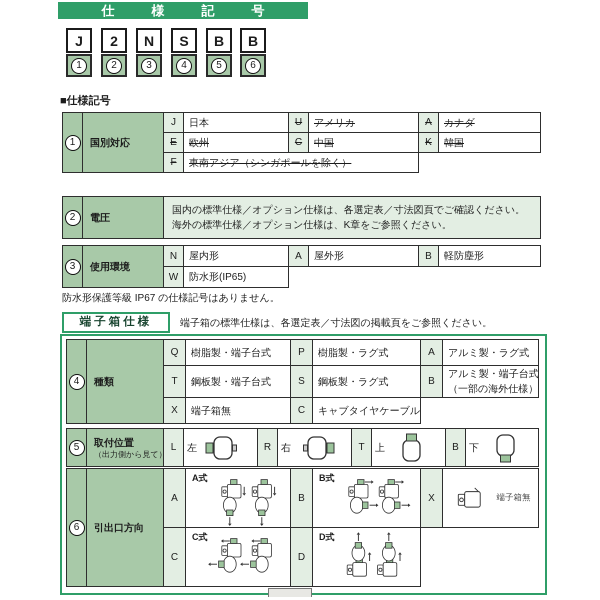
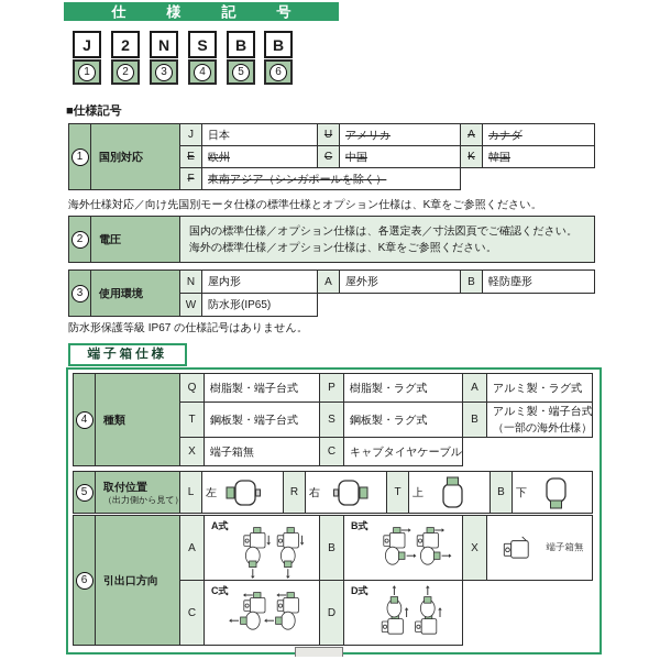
  仕 様 記 号
  J
  2
  N
  S
  B
  B
  1
  2
  3
  4
  5
  6
  ■仕様記号
  1	国別対応	J	日本	U	アメリカ	A	カナダ
  E	欧州	C	中国	K	韓国
  F	東南アジア（シンガポールを除く）
+ 海外仕様対応／向け先国別モータ仕様の標準仕様とオプション仕様は、K章をご参照ください。
  2	電圧	国内の標準仕様／オプション仕様は、各選定表／寸法図頁でご確認ください。 海外の標準仕様／オプション仕様は、K章をご参照ください。
  3	使用環境	N	屋内形	A	屋外形	B	軽防塵形
  W	防水形(IP65)
  防水形保護等級 IP67 の仕様記号はありません。
  端子箱仕様
- 端子箱の標準仕様は、各選定表／寸法図の掲載頁をご参照ください。
  4	種類	Q	樹脂製・端子台式	P	樹脂製・ラグ式	A	アルミ製・ラグ式
  T	鋼板製・端子台式	S	鋼板製・ラグ式	B	アルミ製・端子台式 （一部の海外仕様）
  X	端子箱無	C	キャブタイヤケーブル
  5	取付位置 （出力側から見て）	L	左	R	右	T	上	B	下
  6	引出口方向	A	A式	B	B式	X	端子箱無
  C	C式	D	D式
